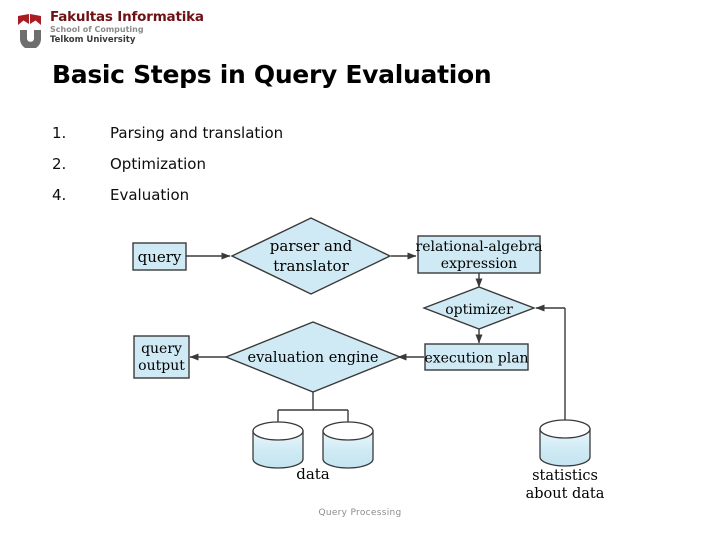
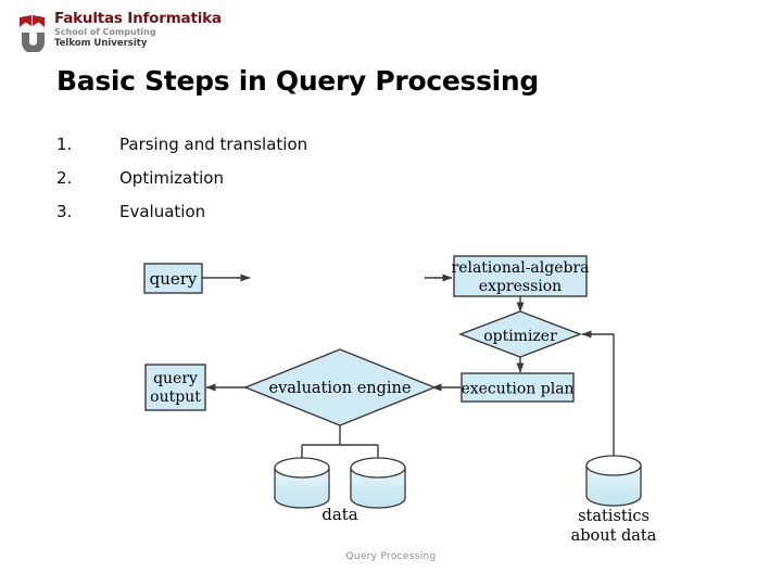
  Fakultas Informatika
  School of Computing
  Telkom University
- Basic Steps in Query Evaluation
+ Basic Steps in Query Processing
  1.
  Parsing and translation
  2.
  Optimization
- 4.
+ 3.
  Evaluation
  query
- parser and
- translator
  relational-algebra
  expression
  optimizer
  execution plan
  evaluation engine
  query
  output
  data
  statistics
  about data
  Query Processing
